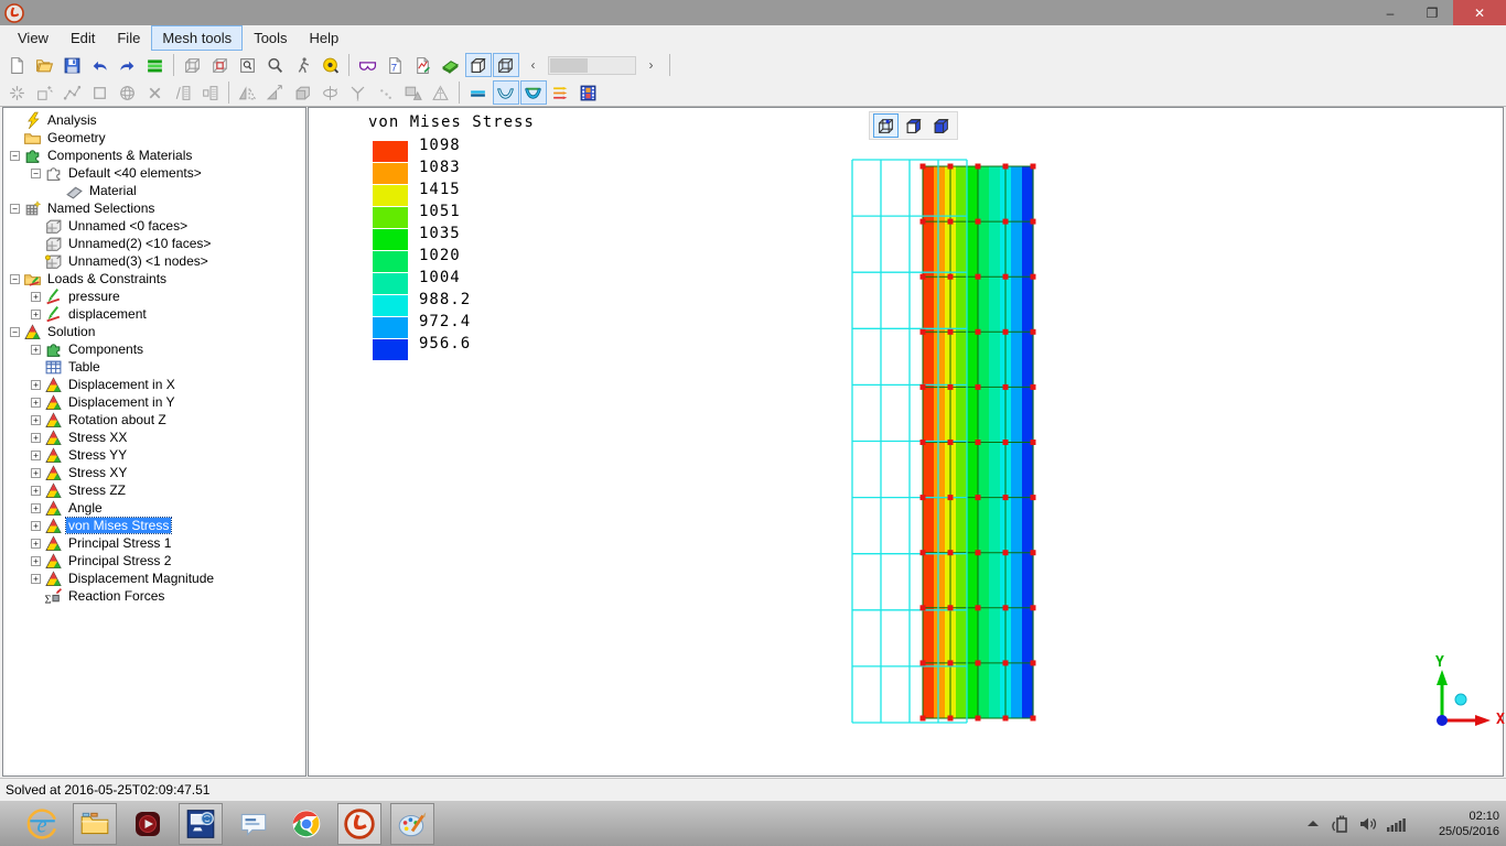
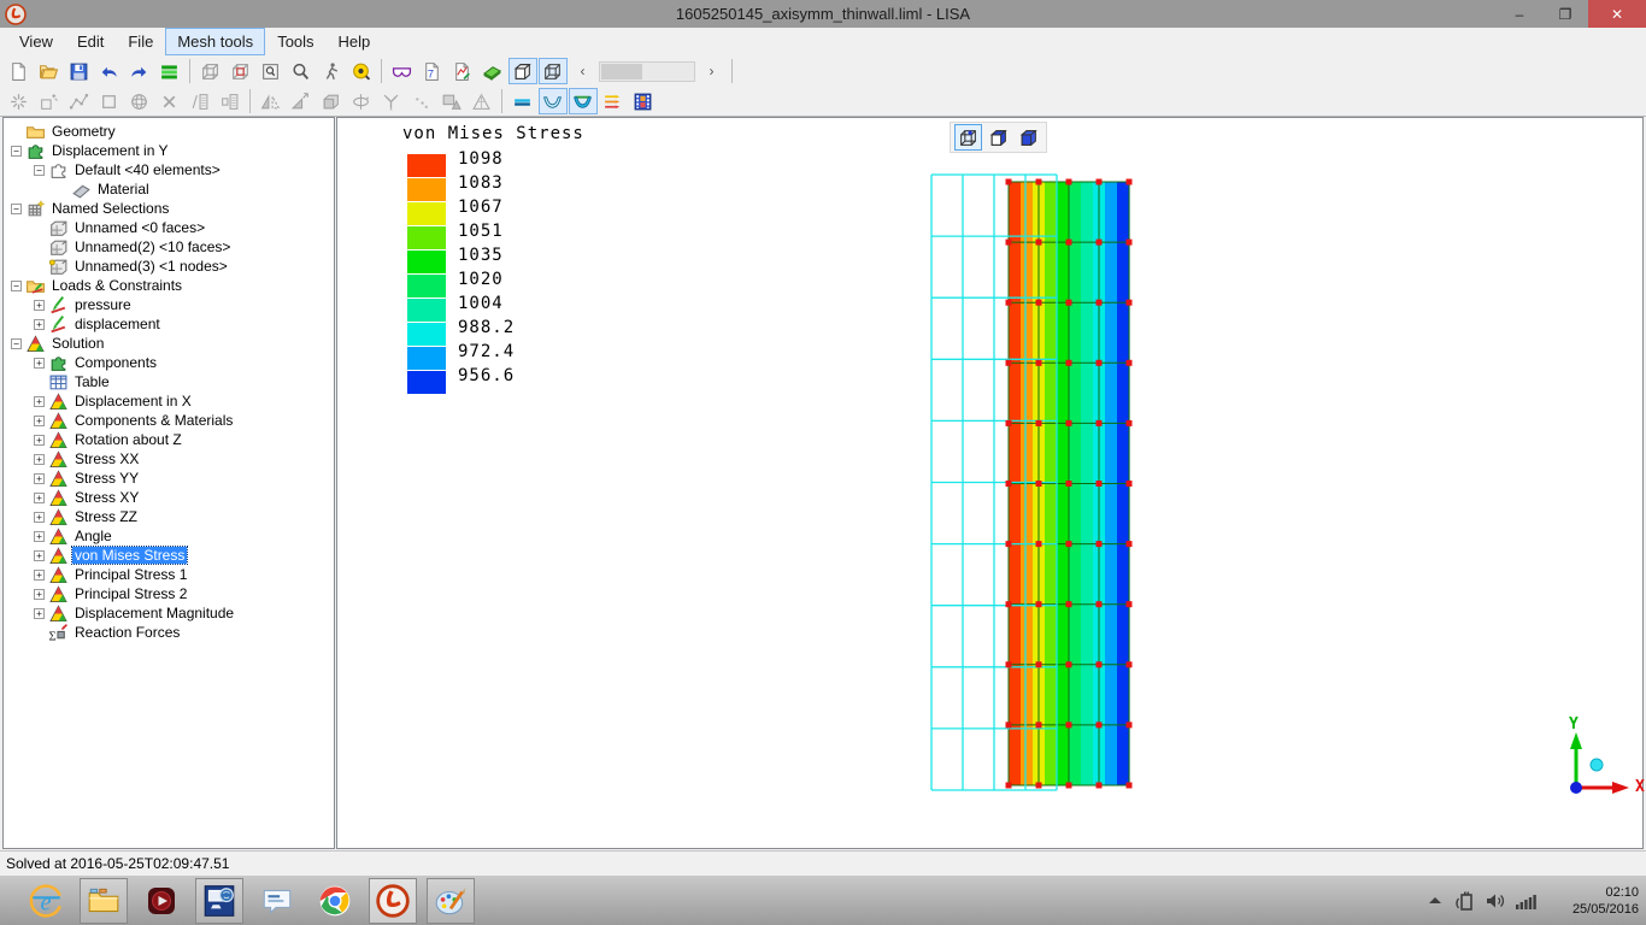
+ 1605250145_axisymm_thinwall.liml - LISA
  –
  ❐
  ✕
  View
  Edit
  File
  Mesh tools
  Tools
  Help
  7
  ‹
  ›
- Analysis
  Geometry
  −
- Components & Materials
+ Displacement in Y
  −
  Default <40 elements>
  Material
  −
  Named Selections
  Unnamed <0 faces>
  Unnamed(2) <10 faces>
  Unnamed(3) <1 nodes>
  −
  Loads & Constraints
  +
  pressure
  +
  displacement
  −
  Solution
  +
  Components
  Table
  +
  Displacement in X
  +
- Displacement in Y
+ Components & Materials
  +
  Rotation about Z
  +
  Stress XX
  +
  Stress YY
  +
  Stress XY
  +
  Stress ZZ
  +
  Angle
  +
  von Mises Stress
  +
  Principal Stress 1
  +
  Principal Stress 2
  +
  Displacement Magnitude
  Σ
  Reaction Forces
  von Mises Stress
  1098
  1083
- 1415
+ 1067
  1051
  1035
  1020
  1004
  988.2
  972.4
  956.6
  Y
  X
  Solved at 2016-05-25T02:09:47.51
  e
  02:10
  25/05/2016
